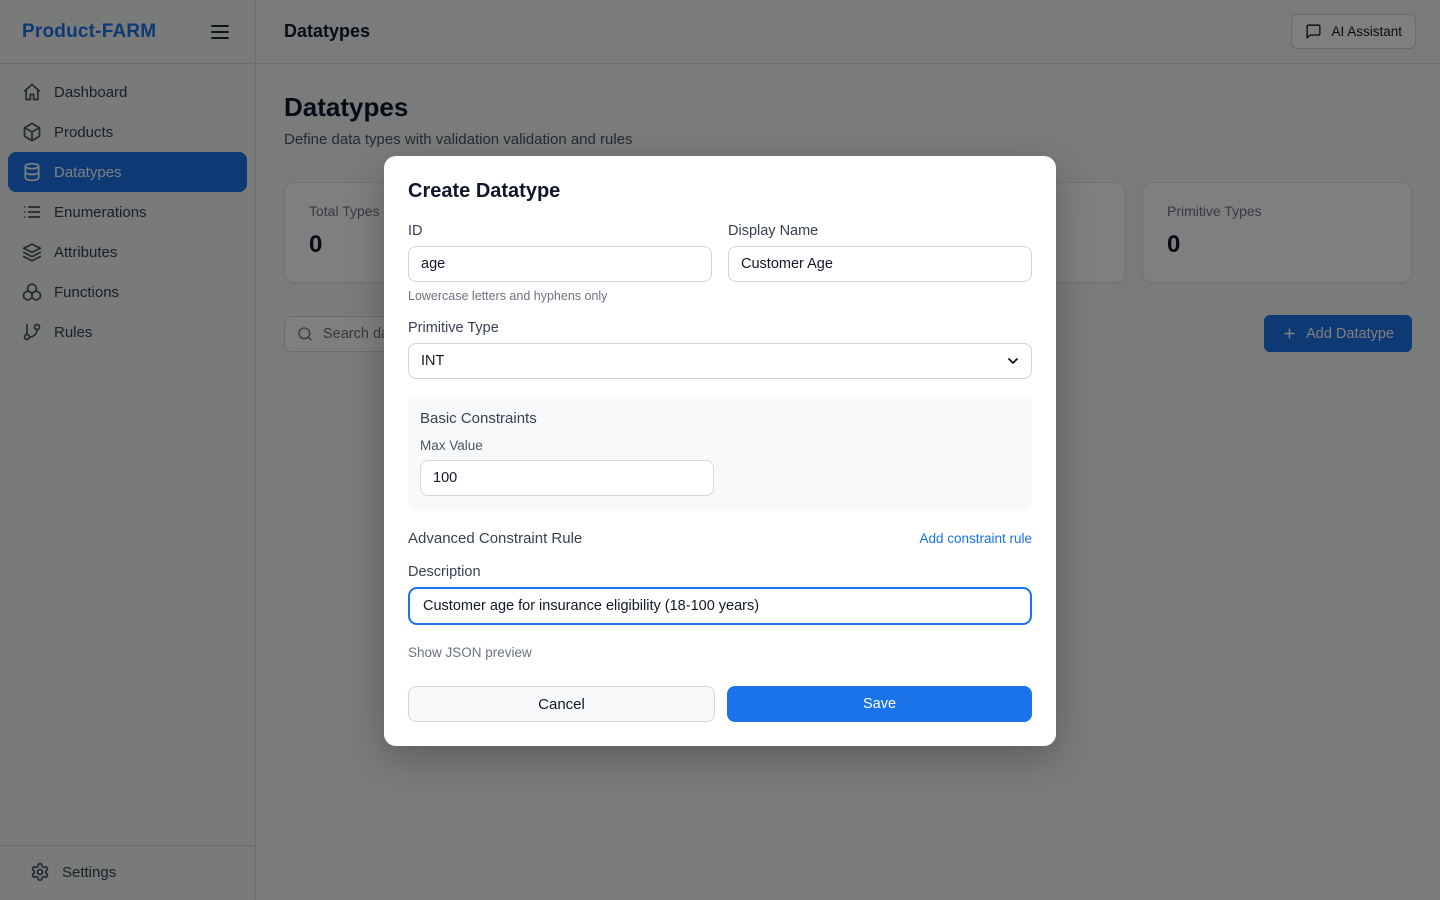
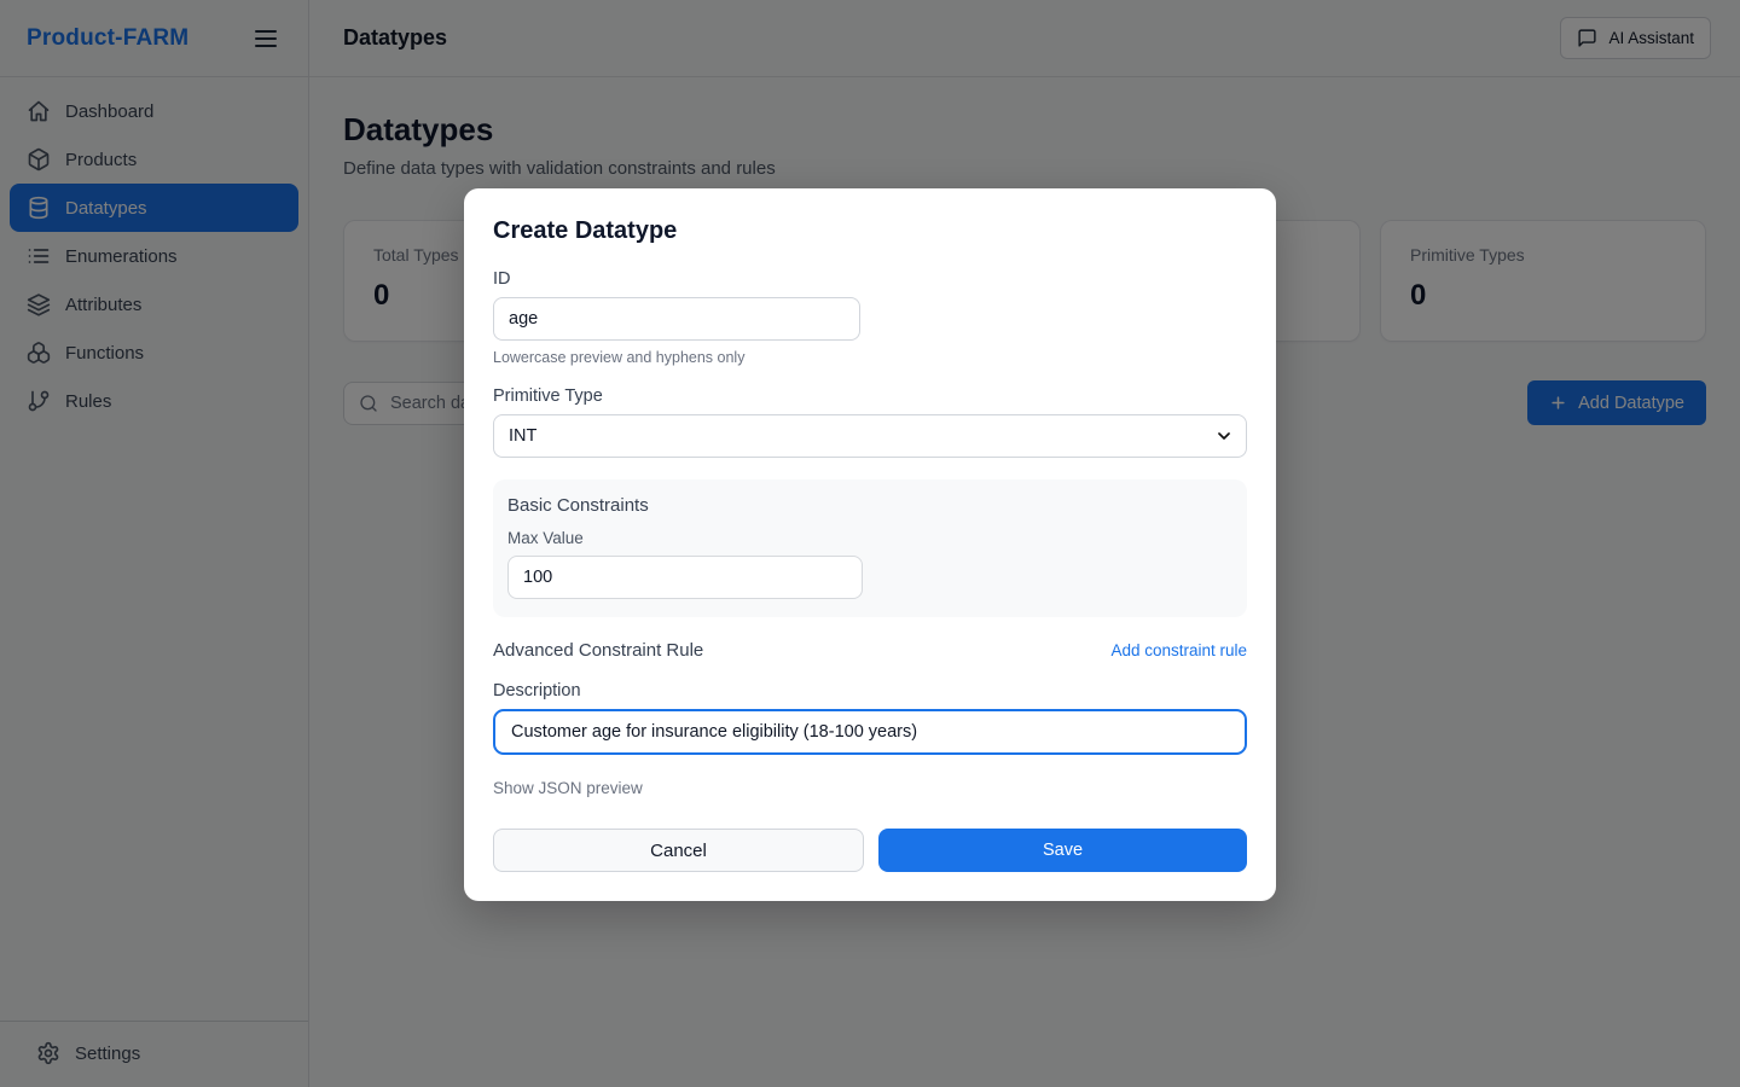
  Product-FARM
  Dashboard
  Products
  Datatypes
  Enumerations
  Attributes
  Functions
  Rules
  Settings
  Datatypes
  AI Assistant
  Datatypes
- Define data types with validation validation and rules
+ Define data types with validation constraints and rules
  Total Types
  0
  Primitive Types
  0
  Add Datatype
  Create Datatype
  ID
  age
- Lowercase letters and hyphens only
+ Lowercase preview and hyphens only
- Display Name
- Customer Age
  Primitive Type
  INT
  Basic Constraints
  Max Value
  100
  Advanced Constraint Rule
  Add constraint rule
  Description
  Customer age for insurance eligibility (18-100 years)
  Show JSON preview
  Cancel
  Save
